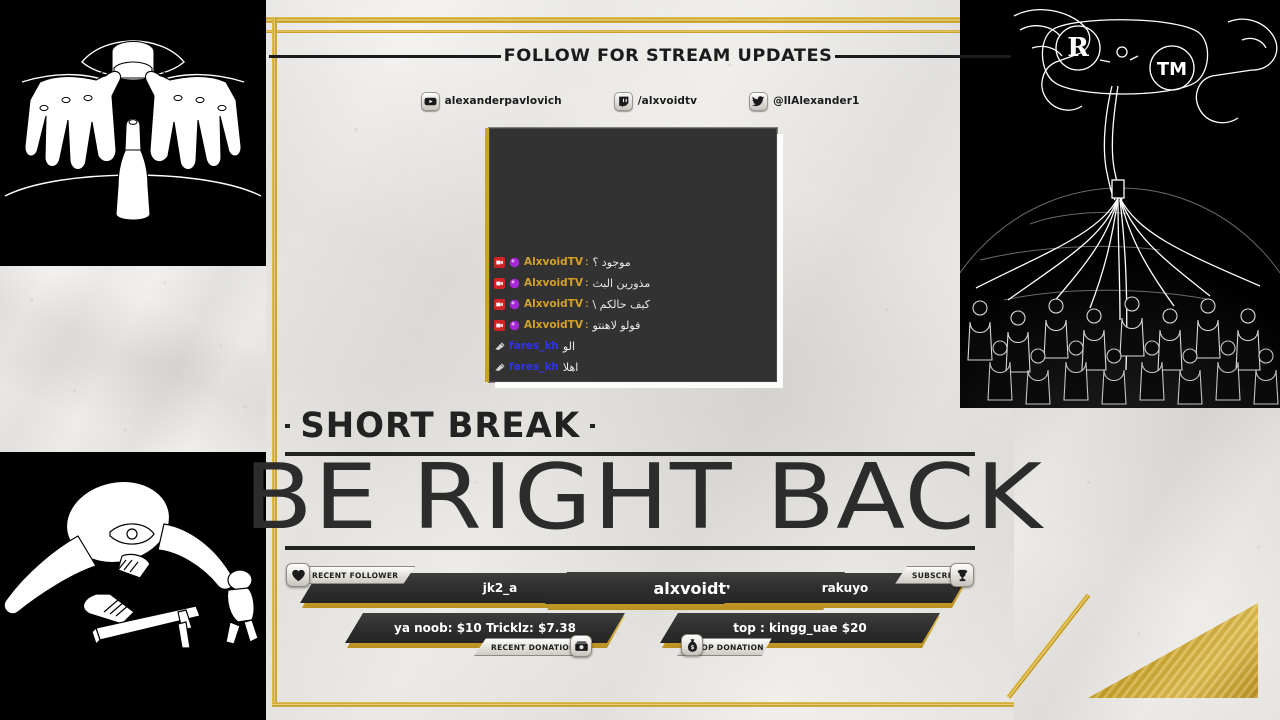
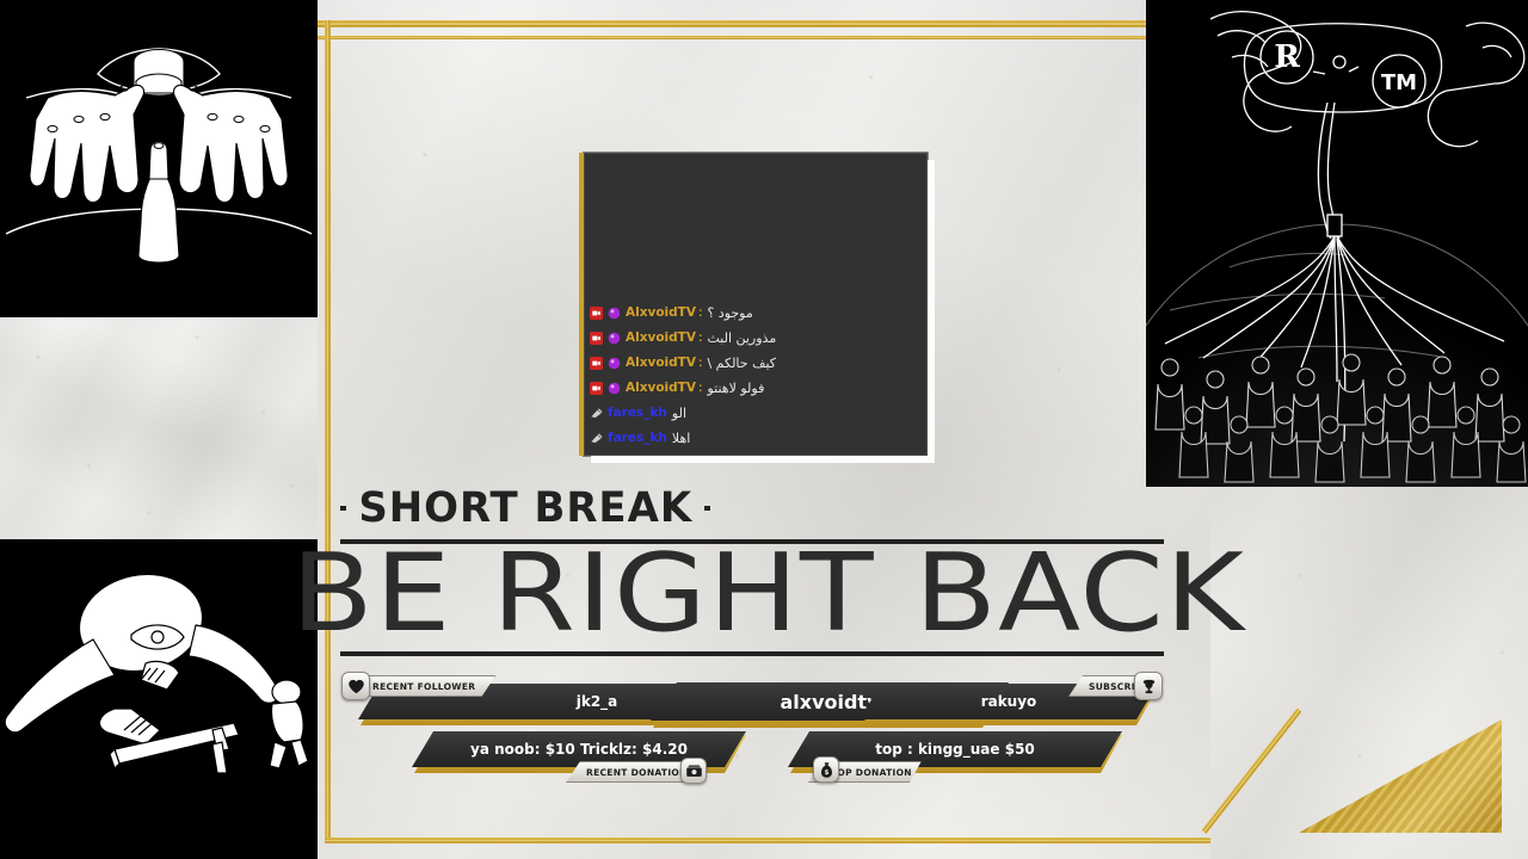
  R
  TM
- FOLLOW FOR STREAM UPDATES
- alexanderpavlovich
- /alxvoidtv
- @llAlexander1
  AlxvoidTV
  :
  موجود ؟
  AlxvoidTV
  :
  مذورين البث
  AlxvoidTV
  :
  كيف حالكم \
  AlxvoidTV
  :
  فولو لاهنتو
  fares_kh
  الو
  fares_kh
  اهلا
  SHORT BREAK
  BE RIGHT BACK
  jk2_a
  alxvoidt
  rakuyo
- ya noob: $10 Tricklz: $7.38
+ ya noob: $10 Tricklz: $4.20
- top : kingg_uae $20
+ top : kingg_uae $50
  RECENT FOLLOWER
  RECENT DONATIO
  OP DONATION
